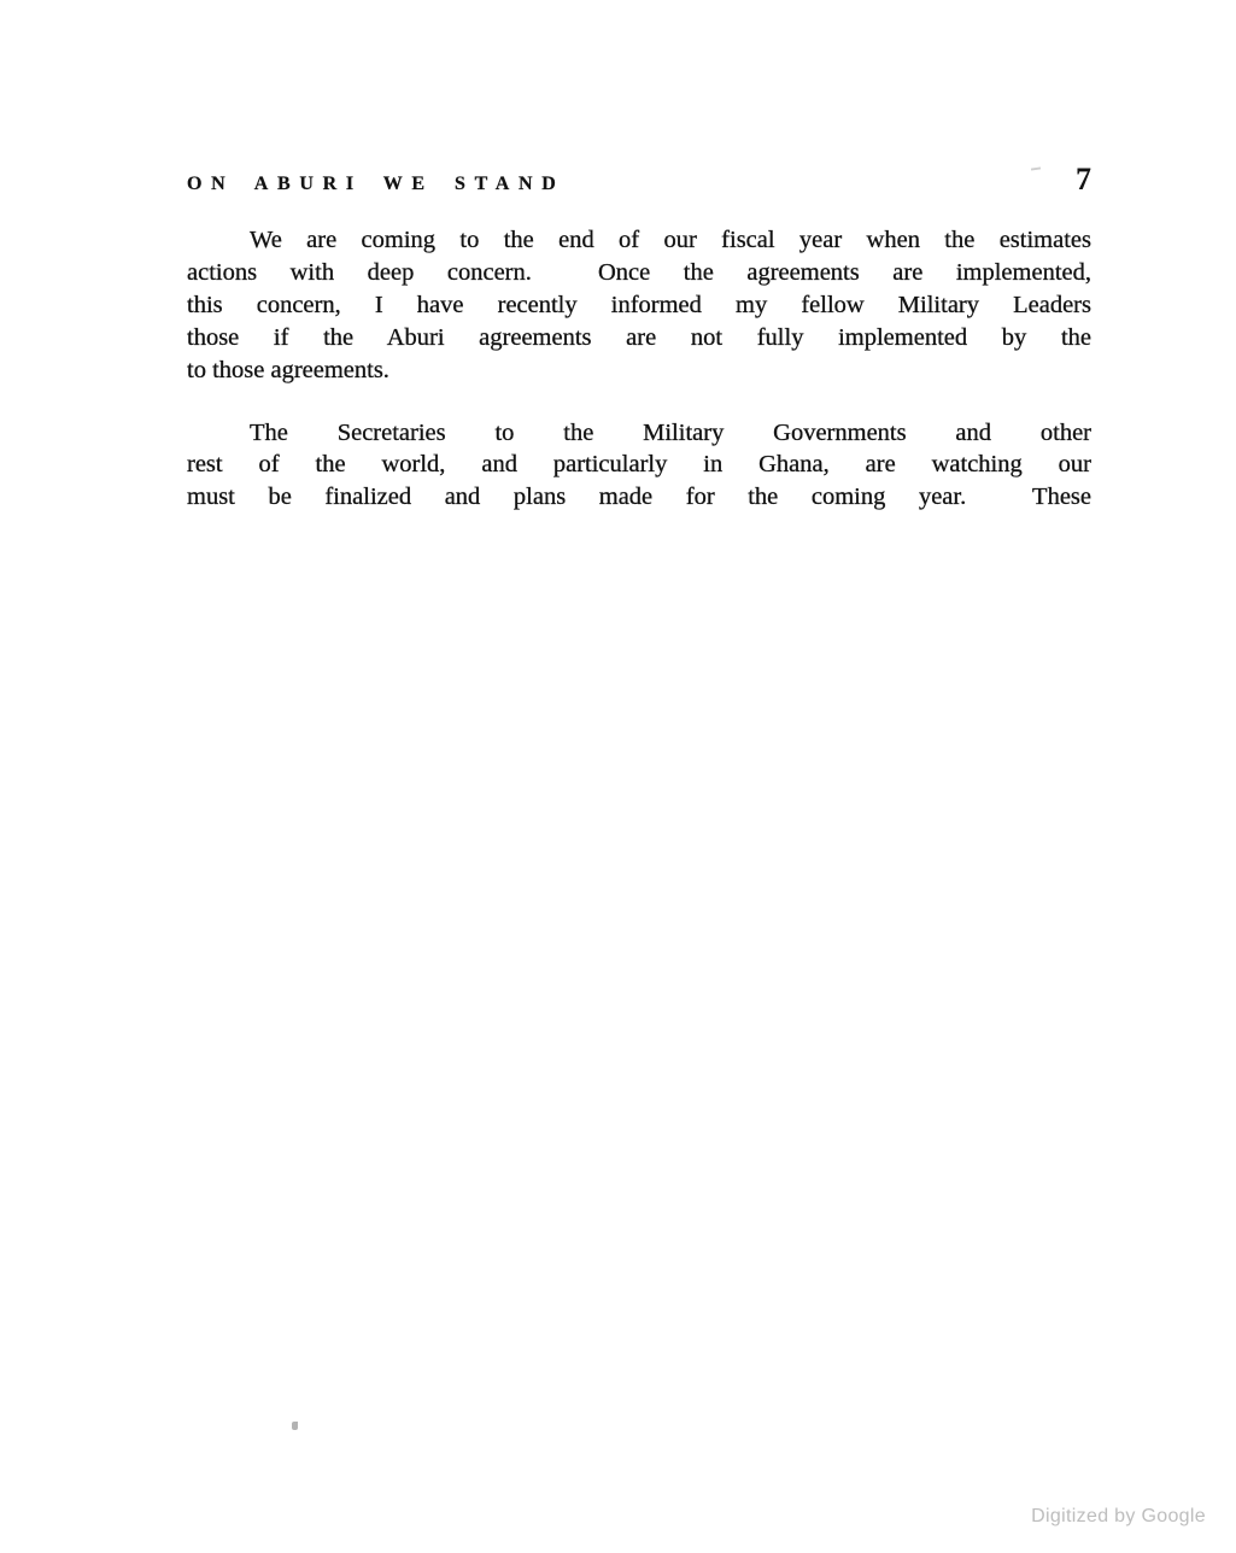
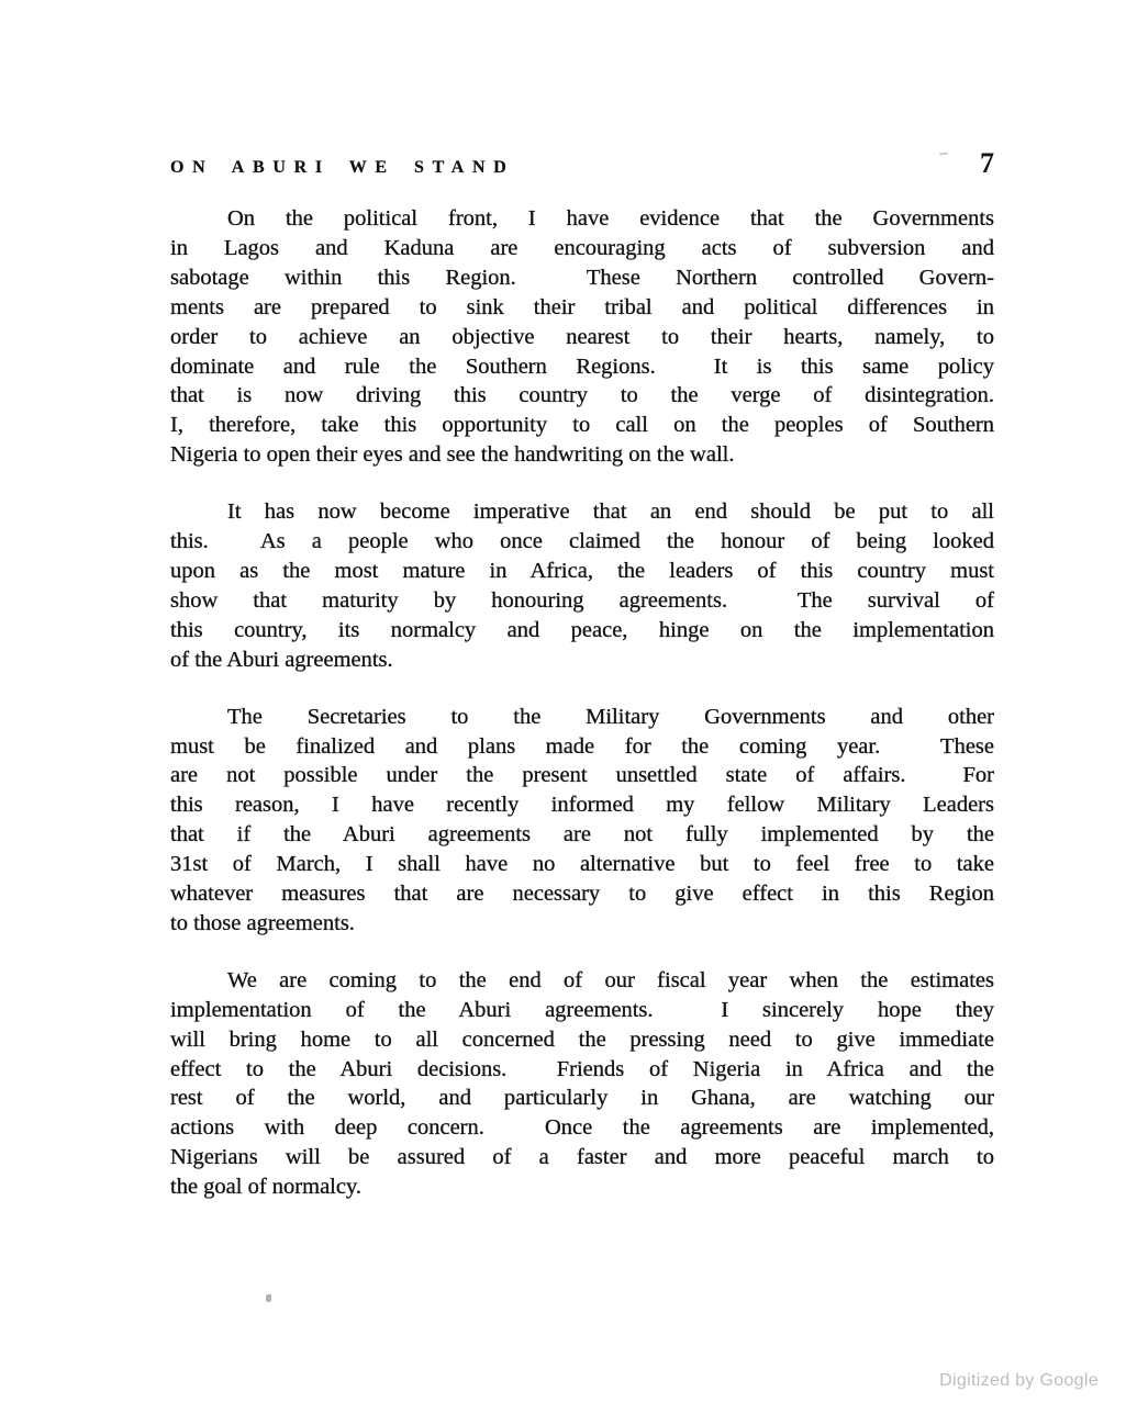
  ON ABURI WE STAND
  7
+ On the political front, I have evidence that the Governments
+ in Lagos and Kaduna are encouraging acts of subversion and
+ sabotage within this Region. These Northern controlled Govern-
+ ments are prepared to sink their tribal and political differences in
+ order to achieve an objective nearest to their hearts, namely, to
+ dominate and rule the Southern Regions. It is this same policy
+ that is now driving this country to the verge of disintegration.
+ I, therefore, take this opportunity to call on the peoples of Southern
+ Nigeria to open their eyes and see the handwriting on the wall.
+ It has now become imperative that an end should be put to all
+ this. As a people who once claimed the honour of being looked
+ upon as the most mature in Africa, the leaders of this country must
+ show that maturity by honouring agreements. The survival of
+ this country, its normalcy and peace, hinge on the implementation
+ of the Aburi agreements.
- We are coming to the end of our fiscal year when the estimates
+ The Secretaries to the Military Governments and other
- actions with deep concern. Once the agreements are implemented,
+ must be finalized and plans made for the coming year. These
+ are not possible under the present unsettled state of affairs. For
- this concern, I have recently informed my fellow Military Leaders
+ this reason, I have recently informed my fellow Military Leaders
- those if the Aburi agreements are not fully implemented by the
+ that if the Aburi agreements are not fully implemented by the
+ 31st of March, I shall have no alternative but to feel free to take
+ whatever measures that are necessary to give effect in this Region
  to those agreements.
- The Secretaries to the Military Governments and other
+ We are coming to the end of our fiscal year when the estimates
+ implementation of the Aburi agreements. I sincerely hope they
+ will bring home to all concerned the pressing need to give immediate
+ effect to the Aburi decisions. Friends of Nigeria in Africa and the
  rest of the world, and particularly in Ghana, are watching our
- must be finalized and plans made for the coming year. These
+ actions with deep concern. Once the agreements are implemented,
+ Nigerians will be assured of a faster and more peaceful march to
+ the goal of normalcy.
  Digitized by Google
